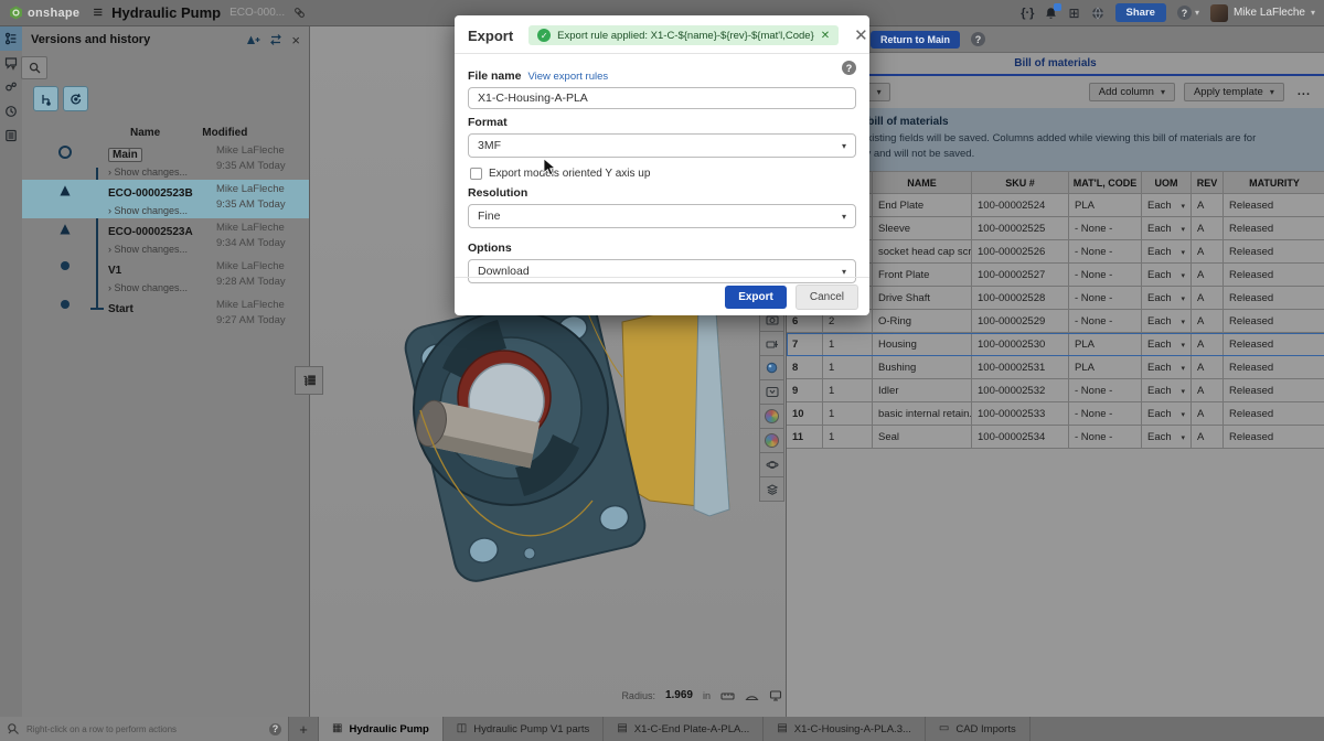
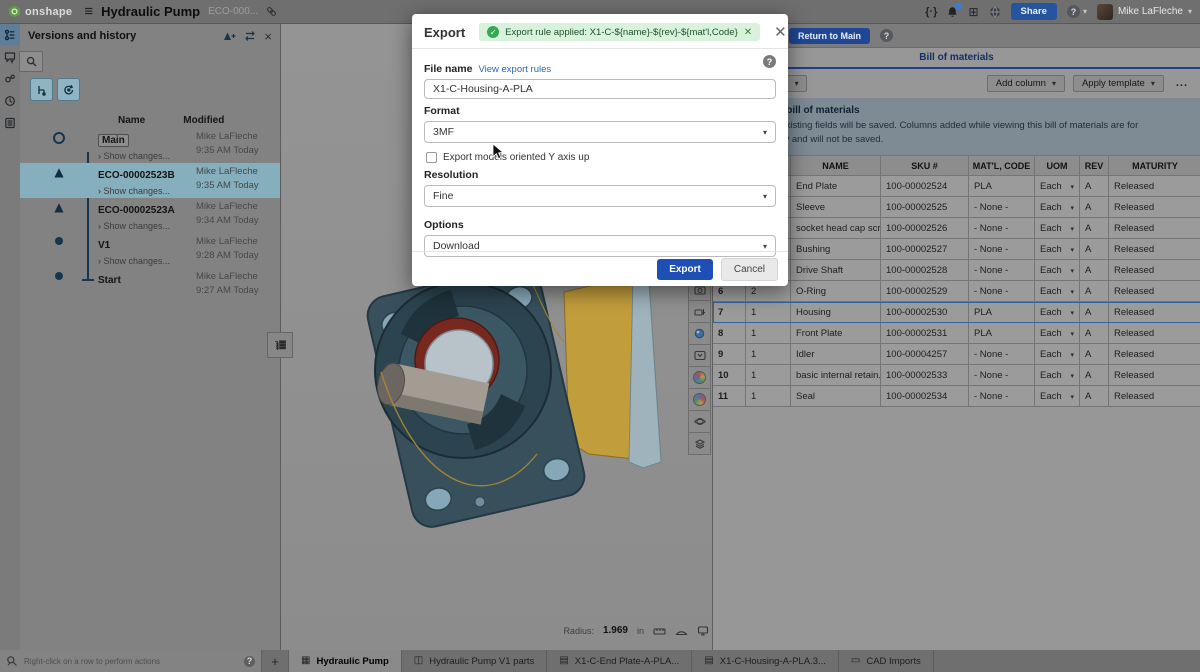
  onshape
  ≡
  Hydraulic Pump
  ECO-000...
  {·}
  ⊞
  Share
  ?
  ▾
  Mike LaFleche
  ▾
  Versions and history
  ×
  ▾
  Name
  Modified
  Main
  Show changes...
  Mike LaFleche
  9:35 AM Today
  ▲
  ECO-00002523B
  Show changes...
  Mike LaFleche
  9:35 AM Today
  ▲
  ECO-00002523A
  Show changes...
  Mike LaFleche
  9:34 AM Today
  V1
  Show changes...
  Mike LaFleche
  9:28 AM Today
  Start
  Mike LaFleche
  9:27 AM Today
  Radius:
  1.969
  in
  Return to Main
  ?
  Bill of materials
  ▾
  Add column
  ▾
  Apply template
  ▾
  ...
  isting fields will be saved. Columns added while viewing this bill of materials are for and will not be saved.
  NAME
  SKU #
  MAT'L, CODE
  UOM
  REV
  MATURITY
  End Plate
  100-00002524
  PLA
  Each
  A
  Released
  Sleeve
  100-00002525
  - None -
  Each
  A
  Released
  socket head cap scr
  100-00002526
  - None -
  Each
  A
  Released
- Front Plate
+ Bushing
  100-00002527
  - None -
  Each
  A
  Released
  Drive Shaft
  100-00002528
  - None -
  Each
  A
  Released
  6
  2
  O-Ring
  100-00002529
  - None -
  Each
  A
  Released
  7
  1
  Housing
  100-00002530
  PLA
  Each
  A
  Released
  8
  1
- Bushing
+ Front Plate
  100-00002531
  PLA
  Each
  A
  Released
  9
  1
  Idler
- 100-00002532
+ 100-00004257
  - None -
  Each
  A
  Released
  10
  1
  basic internal retain.
  100-00002533
  - None -
  Each
  A
  Released
  11
  1
  Seal
  100-00002534
  - None -
  Each
  A
  Released
  Right-click on a row to perform actions
  ?
  +
  Hydraulic Pump
  Hydraulic Pump V1 parts
  X1-C-End Plate-A-PLA...
  X1-C-Housing-A-PLA.3...
  CAD Imports
  Export
  ✓
  Export rule applied: X1-C-${name}-${rev}-${mat'l,Code}
  ✕
  ✕
  ?
  File name
  View export rules
  X1-C-Housing-A-PLA
  Format
  3MF
  ▾
  Export modes oriented Y axis up
  Resolution
  Fine
  ▾
  Options
  Download
  ▾
  Export
  Cancel
